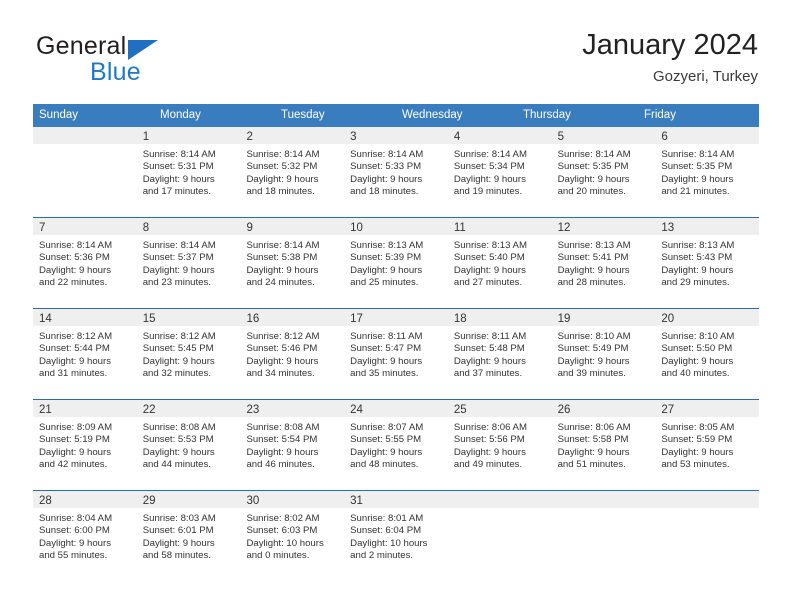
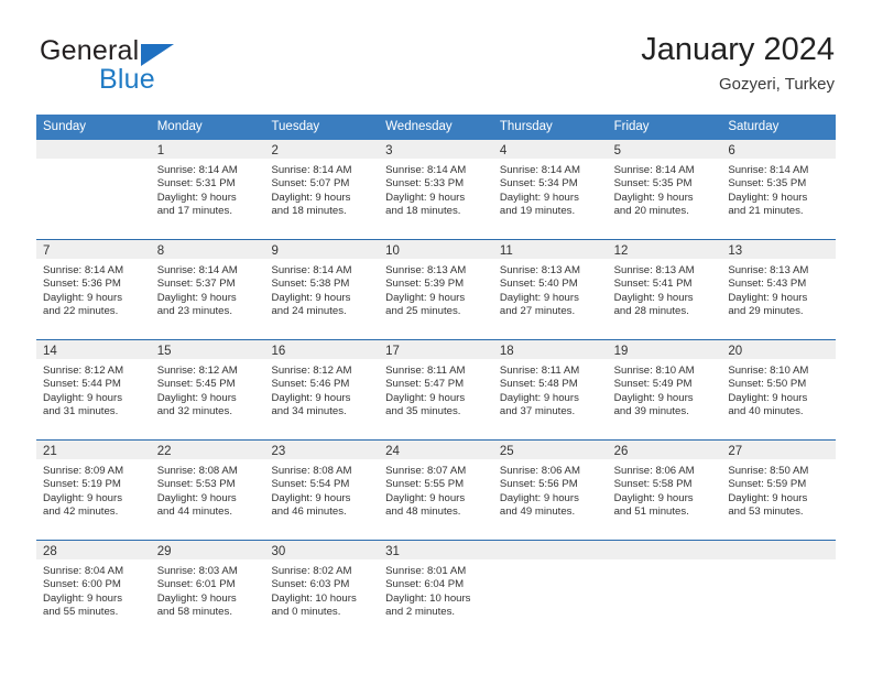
  General
  Blue
  January 2024
  Gozyeri, Turkey
  Sunday
  Monday
  Tuesday
  Wednesday
  Thursday
  Friday
+ Saturday
  1
  Sunrise: 8:14 AM
  Sunset: 5:31 PM
  Daylight: 9 hours
  and 17 minutes.
  2
  Sunrise: 8:14 AM
- Sunset: 5:32 PM
+ Sunset: 5:07 PM
  Daylight: 9 hours
  and 18 minutes.
  3
  Sunrise: 8:14 AM
  Sunset: 5:33 PM
  Daylight: 9 hours
  and 18 minutes.
  4
  Sunrise: 8:14 AM
  Sunset: 5:34 PM
  Daylight: 9 hours
  and 19 minutes.
  5
  Sunrise: 8:14 AM
  Sunset: 5:35 PM
  Daylight: 9 hours
  and 20 minutes.
  6
  Sunrise: 8:14 AM
  Sunset: 5:35 PM
  Daylight: 9 hours
  and 21 minutes.
  7
  Sunrise: 8:14 AM
  Sunset: 5:36 PM
  Daylight: 9 hours
  and 22 minutes.
  8
  Sunrise: 8:14 AM
  Sunset: 5:37 PM
  Daylight: 9 hours
  and 23 minutes.
  9
  Sunrise: 8:14 AM
  Sunset: 5:38 PM
  Daylight: 9 hours
  and 24 minutes.
  10
  Sunrise: 8:13 AM
  Sunset: 5:39 PM
  Daylight: 9 hours
  and 25 minutes.
  11
  Sunrise: 8:13 AM
  Sunset: 5:40 PM
  Daylight: 9 hours
  and 27 minutes.
  12
  Sunrise: 8:13 AM
  Sunset: 5:41 PM
  Daylight: 9 hours
  and 28 minutes.
  13
  Sunrise: 8:13 AM
  Sunset: 5:43 PM
  Daylight: 9 hours
  and 29 minutes.
  14
  Sunrise: 8:12 AM
  Sunset: 5:44 PM
  Daylight: 9 hours
  and 31 minutes.
  15
  Sunrise: 8:12 AM
  Sunset: 5:45 PM
  Daylight: 9 hours
  and 32 minutes.
  16
  Sunrise: 8:12 AM
  Sunset: 5:46 PM
  Daylight: 9 hours
  and 34 minutes.
  17
  Sunrise: 8:11 AM
  Sunset: 5:47 PM
  Daylight: 9 hours
  and 35 minutes.
  18
  Sunrise: 8:11 AM
  Sunset: 5:48 PM
  Daylight: 9 hours
  and 37 minutes.
  19
  Sunrise: 8:10 AM
  Sunset: 5:49 PM
  Daylight: 9 hours
  and 39 minutes.
  20
  Sunrise: 8:10 AM
  Sunset: 5:50 PM
  Daylight: 9 hours
  and 40 minutes.
  21
  Sunrise: 8:09 AM
  Sunset: 5:19 PM
  Daylight: 9 hours
  and 42 minutes.
  22
  Sunrise: 8:08 AM
  Sunset: 5:53 PM
  Daylight: 9 hours
  and 44 minutes.
  23
  Sunrise: 8:08 AM
  Sunset: 5:54 PM
  Daylight: 9 hours
  and 46 minutes.
  24
  Sunrise: 8:07 AM
  Sunset: 5:55 PM
  Daylight: 9 hours
  and 48 minutes.
  25
  Sunrise: 8:06 AM
  Sunset: 5:56 PM
  Daylight: 9 hours
  and 49 minutes.
  26
  Sunrise: 8:06 AM
  Sunset: 5:58 PM
  Daylight: 9 hours
  and 51 minutes.
  27
- Sunrise: 8:05 AM
+ Sunrise: 8:50 AM
  Sunset: 5:59 PM
  Daylight: 9 hours
  and 53 minutes.
  28
  Sunrise: 8:04 AM
  Sunset: 6:00 PM
  Daylight: 9 hours
  and 55 minutes.
  29
  Sunrise: 8:03 AM
  Sunset: 6:01 PM
  Daylight: 9 hours
  and 58 minutes.
  30
  Sunrise: 8:02 AM
  Sunset: 6:03 PM
  Daylight: 10 hours
  and 0 minutes.
  31
  Sunrise: 8:01 AM
  Sunset: 6:04 PM
  Daylight: 10 hours
  and 2 minutes.
